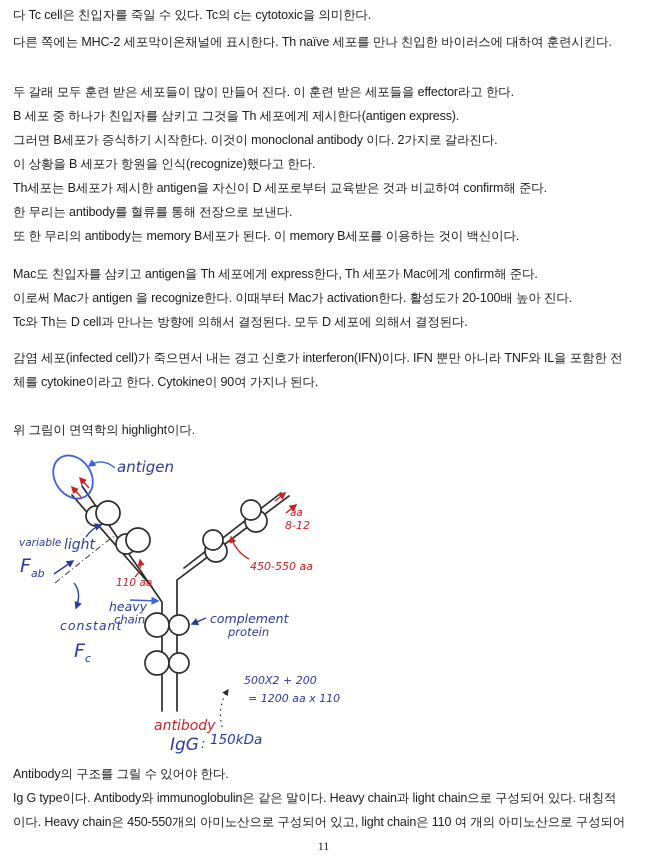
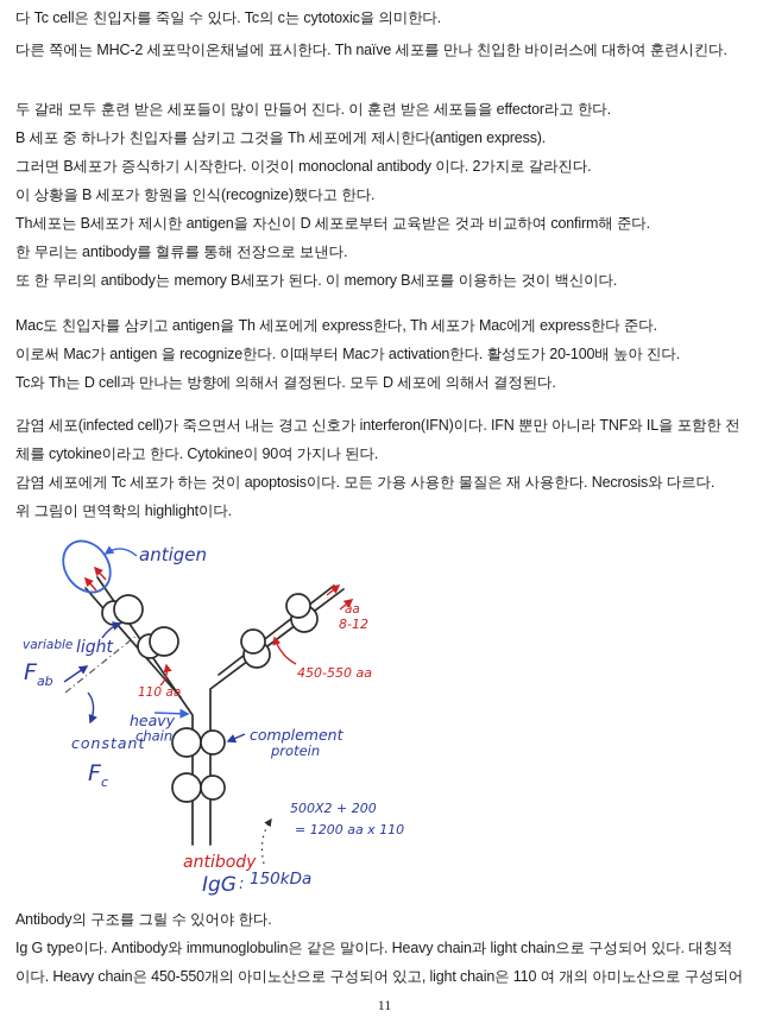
  다 Tc cell은 친입자를 죽일 수 있다. Tc의 c는 cytotoxic을 의미한다.
  다른 쪽에는 MHC-2 세포막이온채널에 표시한다. Th naïve 세포를 만나 친입한 바이러스에 대하여 훈련시킨다.
  두 갈래 모두 훈련 받은 세포들이 많이 만들어 진다. 이 훈련 받은 세포들을 effector라고 한다.
  B 세포 중 하나가 친입자를 삼키고 그것을 Th 세포에게 제시한다(antigen express).
  그러면 B세포가 증식하기 시작한다. 이것이 monoclonal antibody 이다. 2가지로 갈라진다.
  이 상황을 B 세포가 항원을 인식(recognize)했다고 한다.
  Th세포는 B세포가 제시한 antigen을 자신이 D 세포로부터 교육받은 것과 비교하여 confirm해 준다.
  한 무리는 antibody를 혈류를 통해 전장으로 보낸다.
  또 한 무리의 antibody는 memory B세포가 된다. 이 memory B세포를 이용하는 것이 백신이다.
- Mac도 친입자를 삼키고 antigen을 Th 세포에게 express한다, Th 세포가 Mac에게 confirm해 준다.
+ Mac도 친입자를 삼키고 antigen을 Th 세포에게 express한다, Th 세포가 Mac에게 express한다 준다.
  이로써 Mac가 antigen 을 recognize한다. 이때부터 Mac가 activation한다. 활성도가 20-100배 높아 진다.
  Tc와 Th는 D cell과 만나는 방향에 의해서 결정된다. 모두 D 세포에 의해서 결정된다.
  감염 세포(infected cell)가 죽으면서 내는 경고 신호가 interferon(IFN)이다. IFN 뿐만 아니라 TNF와 IL을 포함한 전
  체를 cytokine이라고 한다. Cytokine이 90여 가지나 된다.
+ 감염 세포에게 Tc 세포가 하는 것이 apoptosis이다. 모든 가용 사용한 물질은 재 사용한다. Necrosis와 다르다.
  위 그림이 면역학의 highlight이다.
  Antibody의 구조를 그릴 수 있어야 한다.
  Ig G type이다. Antibody와 immunoglobulin은 같은 말이다. Heavy chain과 light chain으로 구성되어 있다. 대칭적
  이다. Heavy chain은 450-550개의 아미노산으로 구성되어 있고, light chain은 110 여 개의 아미노산으로 구성되어
  antigen
  light
  variable
  Fab
  constant
  Fc
  heavy chain
  complement protein
  500X2 + 200
  = 1200 aa x 110
  IgG
  :
  150kDa
  110 aa
  450-550 aa
  aa
  8-12
  antibody
  11
